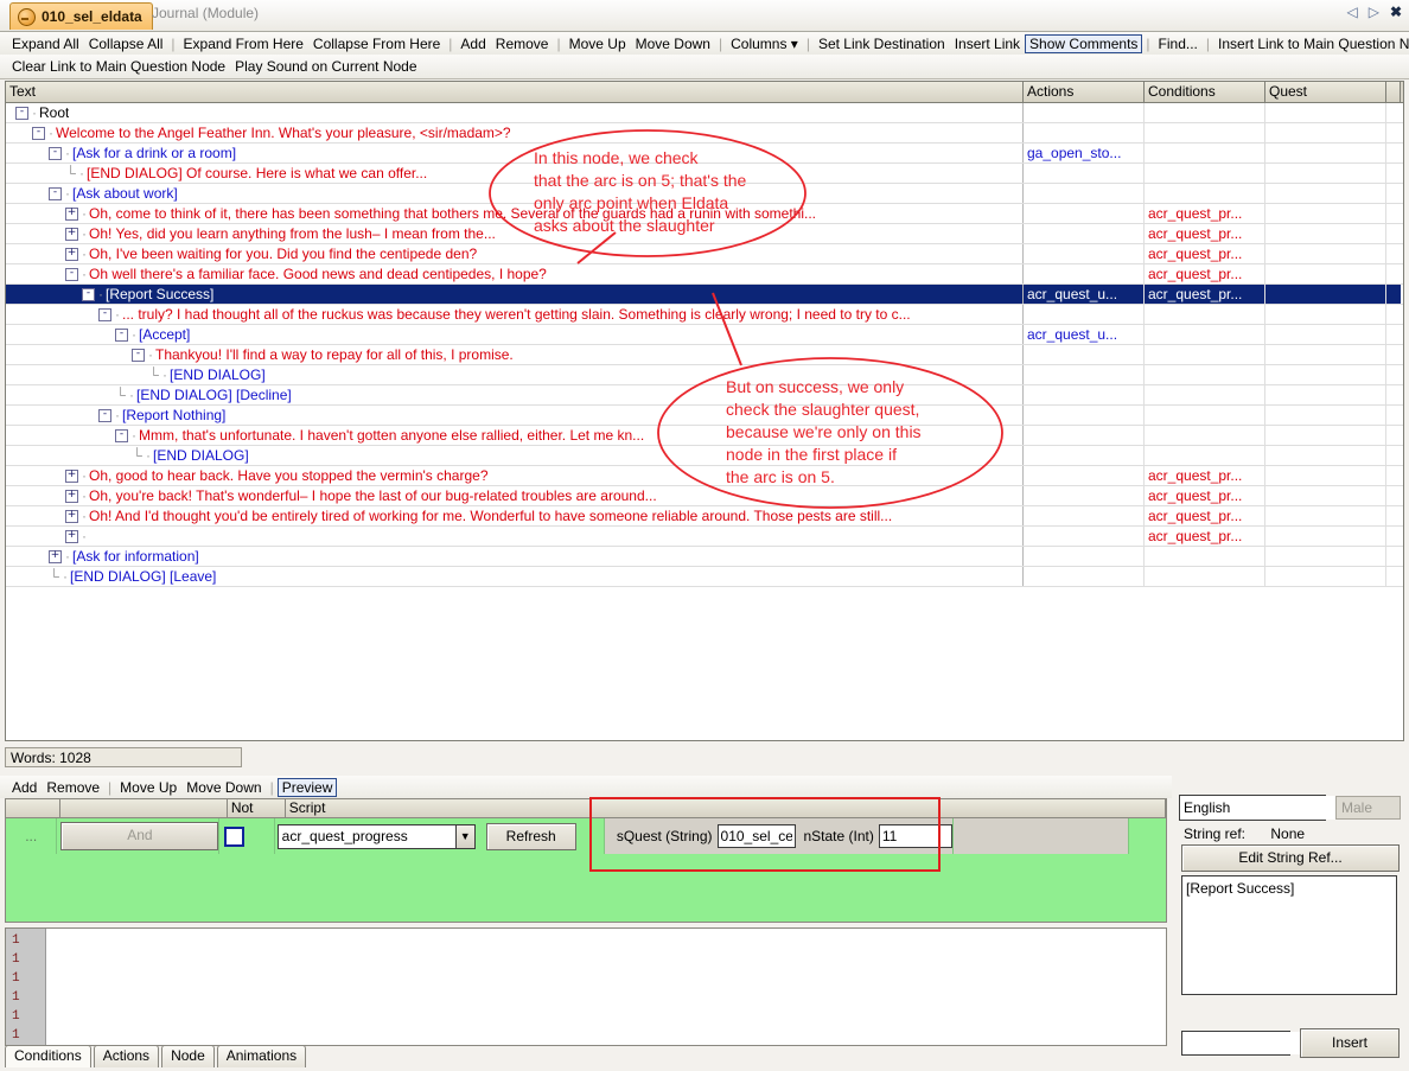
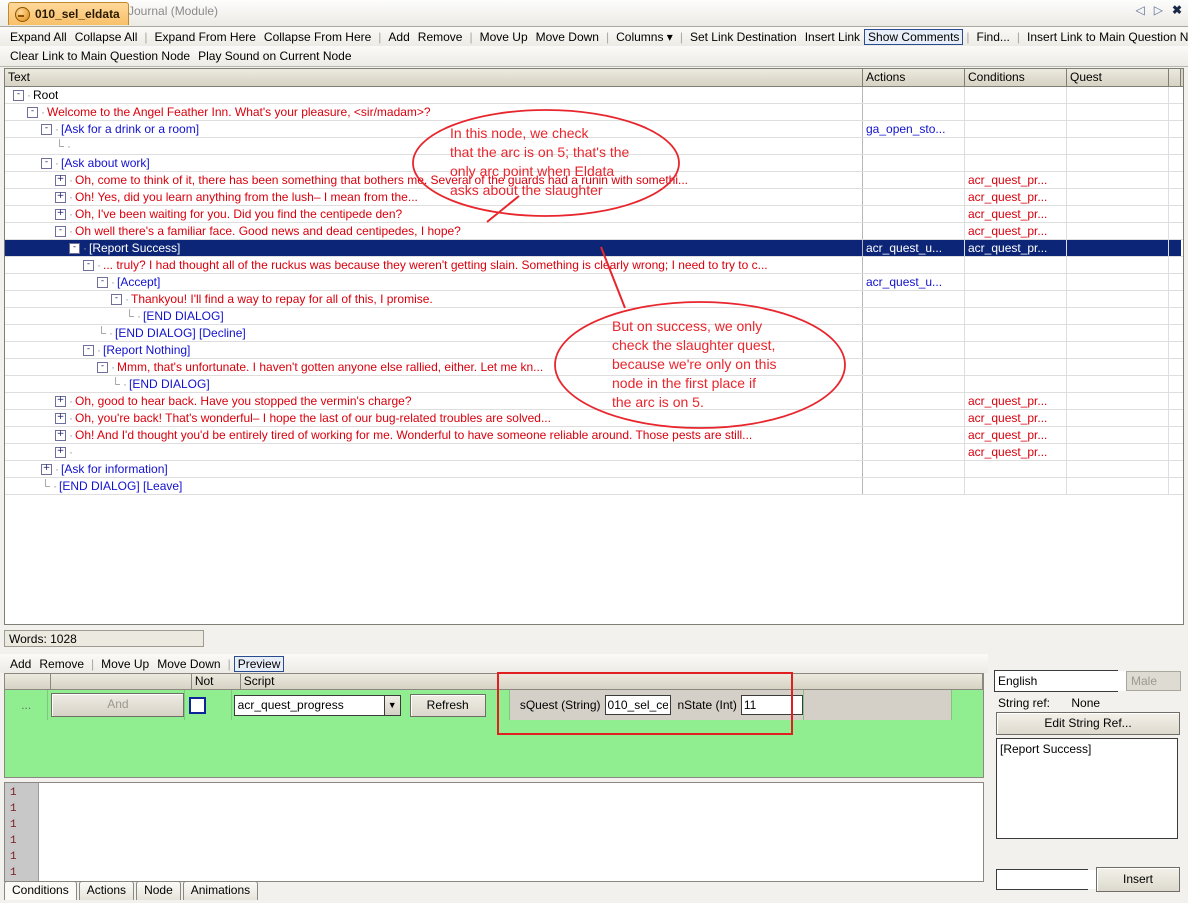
  010_sel_eldata
  Journal (Module)
  ◁
  ▷
  ✖
  Expand All
  Collapse All
  |
  Expand From Here
  Collapse From Here
  |
  Add
  Remove
  |
  Move Up
  Move Down
  |
  Columns ▾
  |
  Set Link Destination
  Insert Link
  Show Comments
  |
  Find...
  |
  Insert Link to Main Question N
  Clear Link to Main Question Node
  Play Sound on Current Node
  Text
  Actions
  Conditions
  Quest
  -
  ·
  Root
  -
  ·
  Welcome to the Angel Feather Inn. What's your pleasure, <sir/madam>?
  -
  ·
  [Ask for a drink or a room]
  ga_open_sto...
  └
  ·
- [END DIALOG] Of course. Here is what we can offer...
  -
  ·
  [Ask about work]
  +
  ·
  Oh, come to think of it, there has been something that bothers m. Several of the guards had a runin with someti...
  acr_quest_pr...
  +
  ·
  Oh! Yes, did you learn anything from the lush– I mean from the...
  acr_quest_pr...
  +
  ·
  Oh, I've been waiting for you. Did you find the centipede den?
  acr_quest_pr...
  -
  ·
  Oh well there's a familiar face. Good news and dead centipedes, I hope?
  acr_quest_pr...
  -
  ·
  [Report Success]
  acr_quest_u...
  acr_quest_pr...
  -
  ·
  ... truly? I had thought all of the ruckus was because they weren't getting slain. Something is clearly wrong; I need to try to c...
  -
  ·
  [Accept]
  acr_quest_u...
  -
  ·
  Thankyou! I'll find a way to repay for all of this, I promise.
  └
  ·
  [END DIALOG]
  └
  ·
  [END DIALOG] [Decline]
  -
  ·
  [Report Nothing]
  -
  ·
  Mmm, that's unfortunate. I haven't gotten anyone else rallied, either. Let me kn...
  └
  ·
  [END DIALOG]
  +
  ·
  Oh, good to hear back. Have you stopped the vermin's charge?
  acr_quest_pr...
  +
  ·
- Oh, you're back! That's wonderful– I hope the last of our bug-related troubles are around...
+ Oh, you're back! That's wonderful– I hope the last of our bug-related troubles are solved...
  acr_quest_pr...
  +
  ·
  Oh! And I'd thought you'd be entirely tired of working for me. Wonderful to have someone reliable around. Those pests are still...
  acr_quest_pr...
  +
  ·
  acr_quest_pr...
  +
  ·
  [Ask for information]
  └
  ·
  [END DIALOG] [Leave]
  Words: 1028
  Add
  Remove
  |
  Move Up
  Move Down
  |
  Preview
  Not
  Script
  ...
  And
  acr_quest_progress
  ▼
  Refresh
  sQuest (String)
  nState (Int)
  11
  1
  1
  1
  1
  1
  1
  Conditions
  Actions
  Node
  Animations
  English
  Male
  String ref: None
  Edit String Ref...
  [Report Success]
  Insert
  In this node, we check
  that the arc is on 5; that's the
  only arc point when Eldata
  asks about the slaughter
  But on success, we only
  check the slaughter quest,
  because we're only on this
  node in the first place if
  the arc is on 5.
